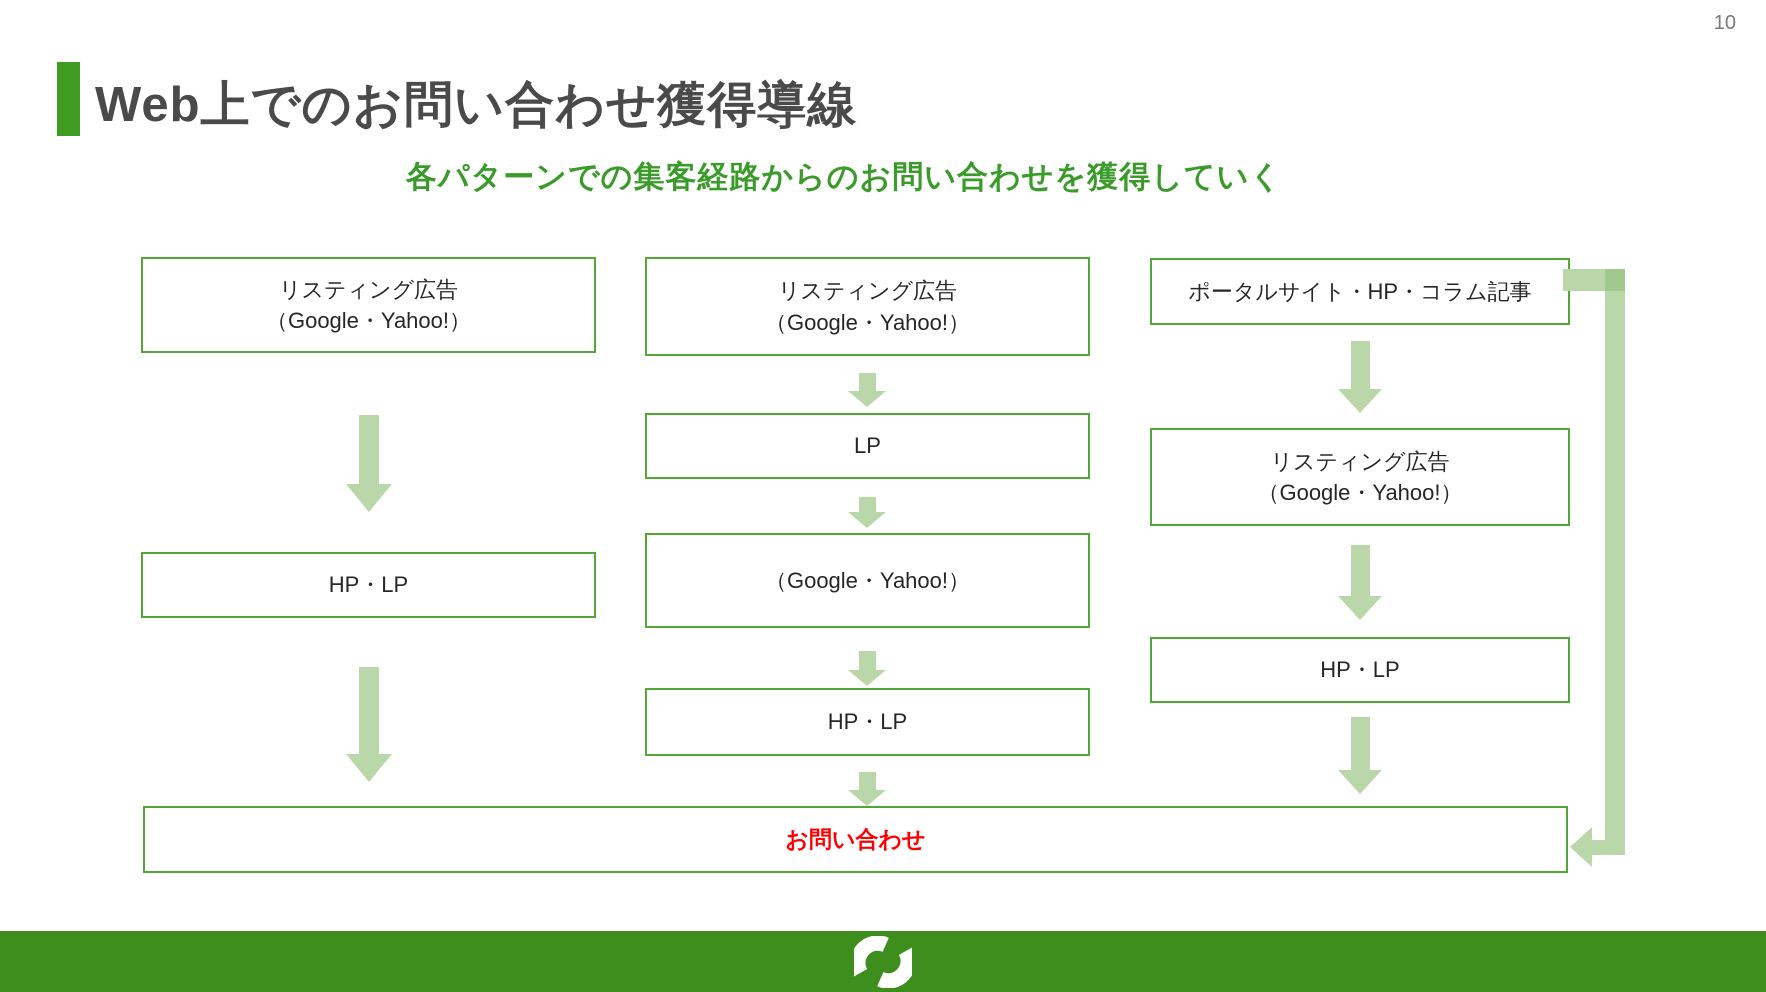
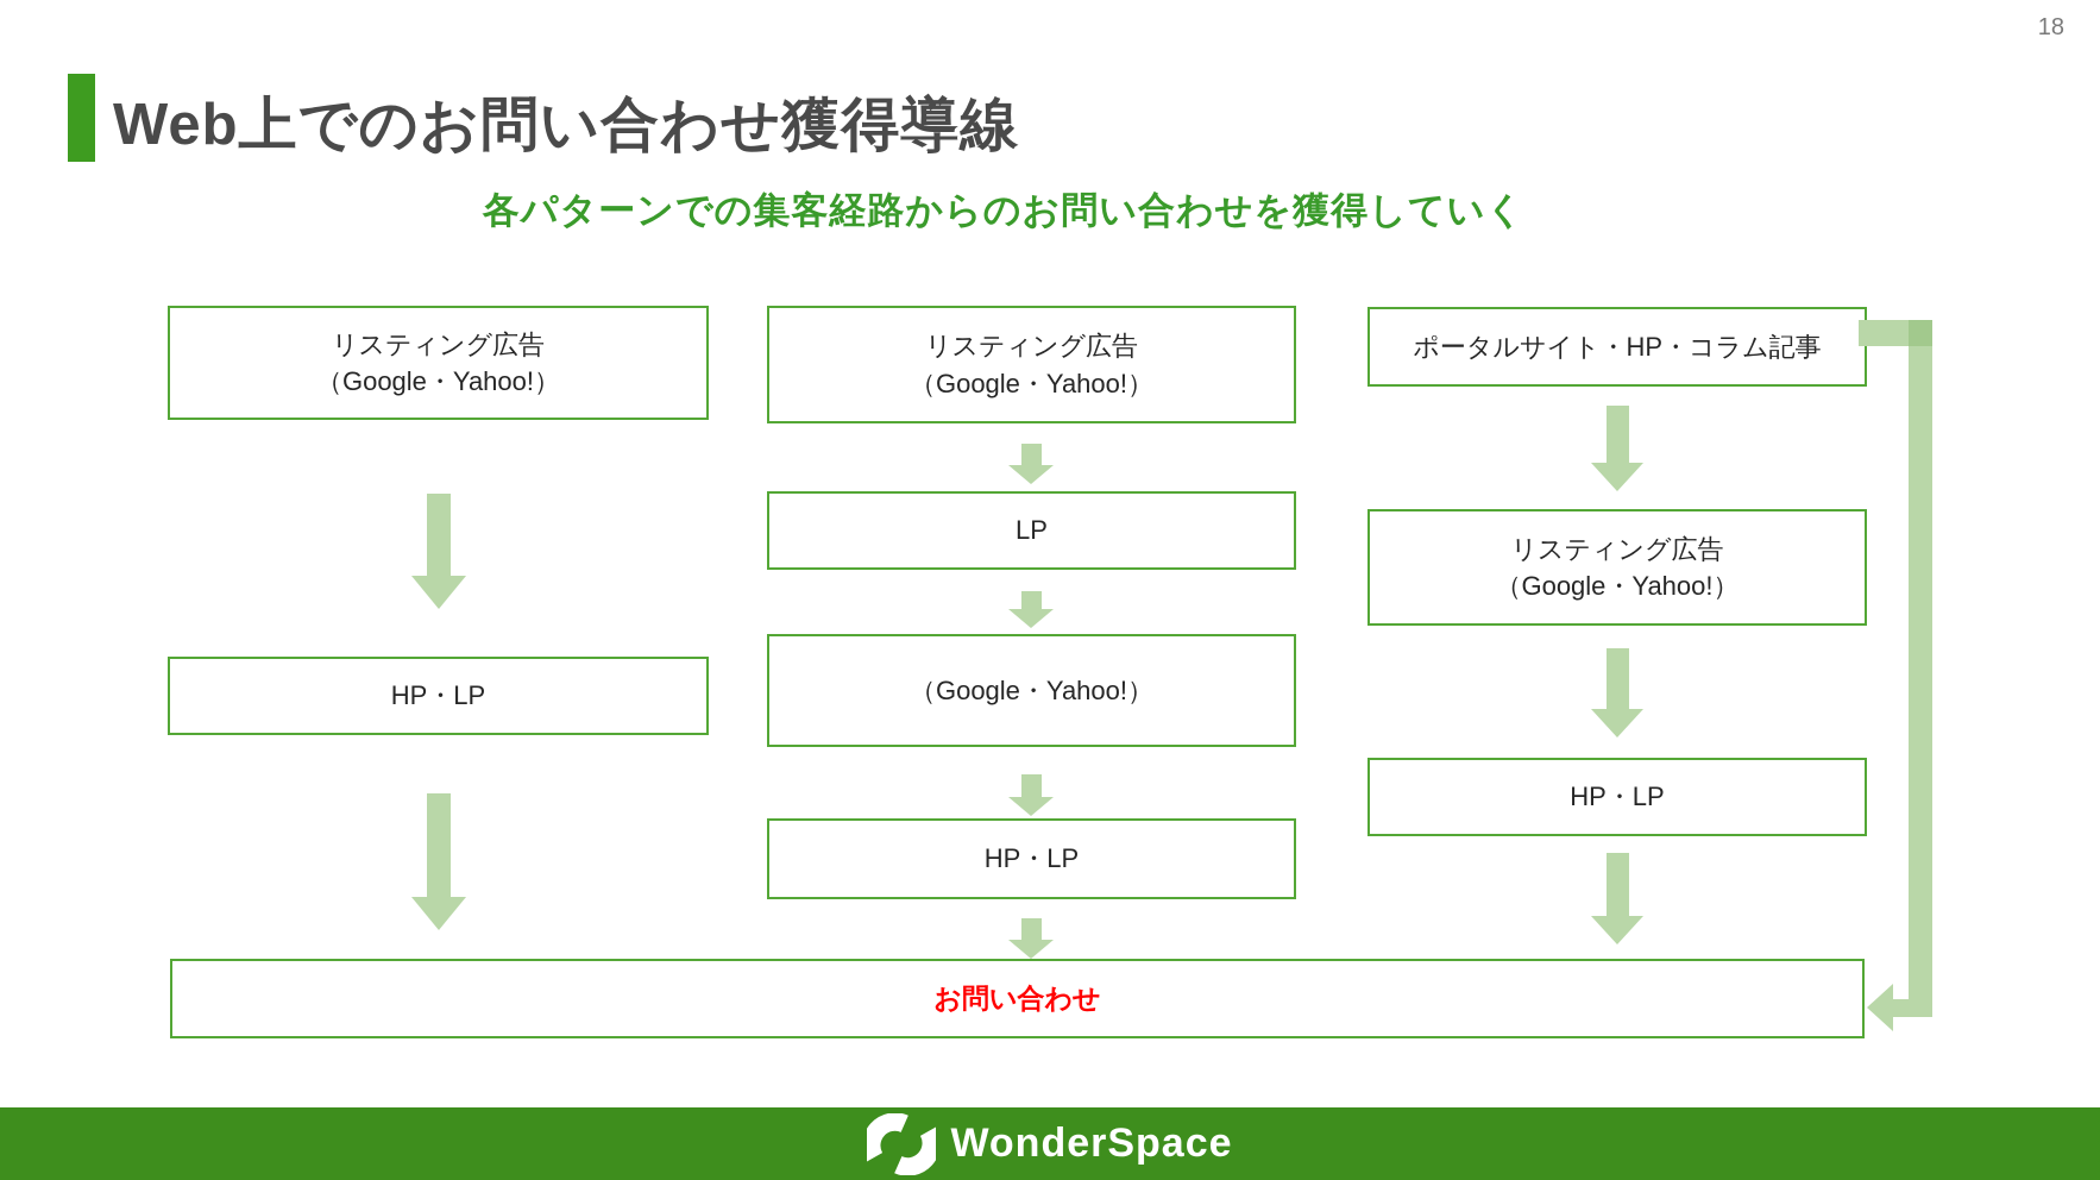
- 10
+ 18
  Web上でのお問い合わせ獲得導線
  各パターンでの集客経路からのお問い合わせを獲得していく
  リスティング広告
  （Google・Yahoo!）
  HP・LP
  リスティング広告
  （Google・Yahoo!）
  LP
  （Google・Yahoo!）
  HP・LP
  ポータルサイト・HP・コラム記事
  リスティング広告
  （Google・Yahoo!）
  HP・LP
  お問い合わせ
+ WonderSpace
